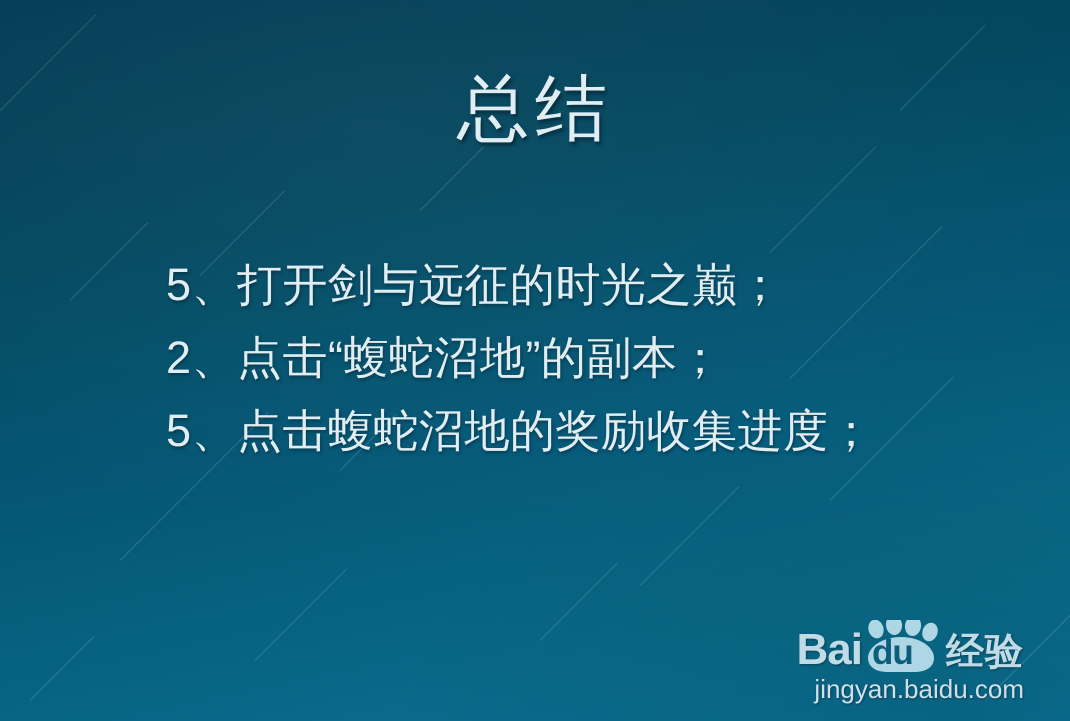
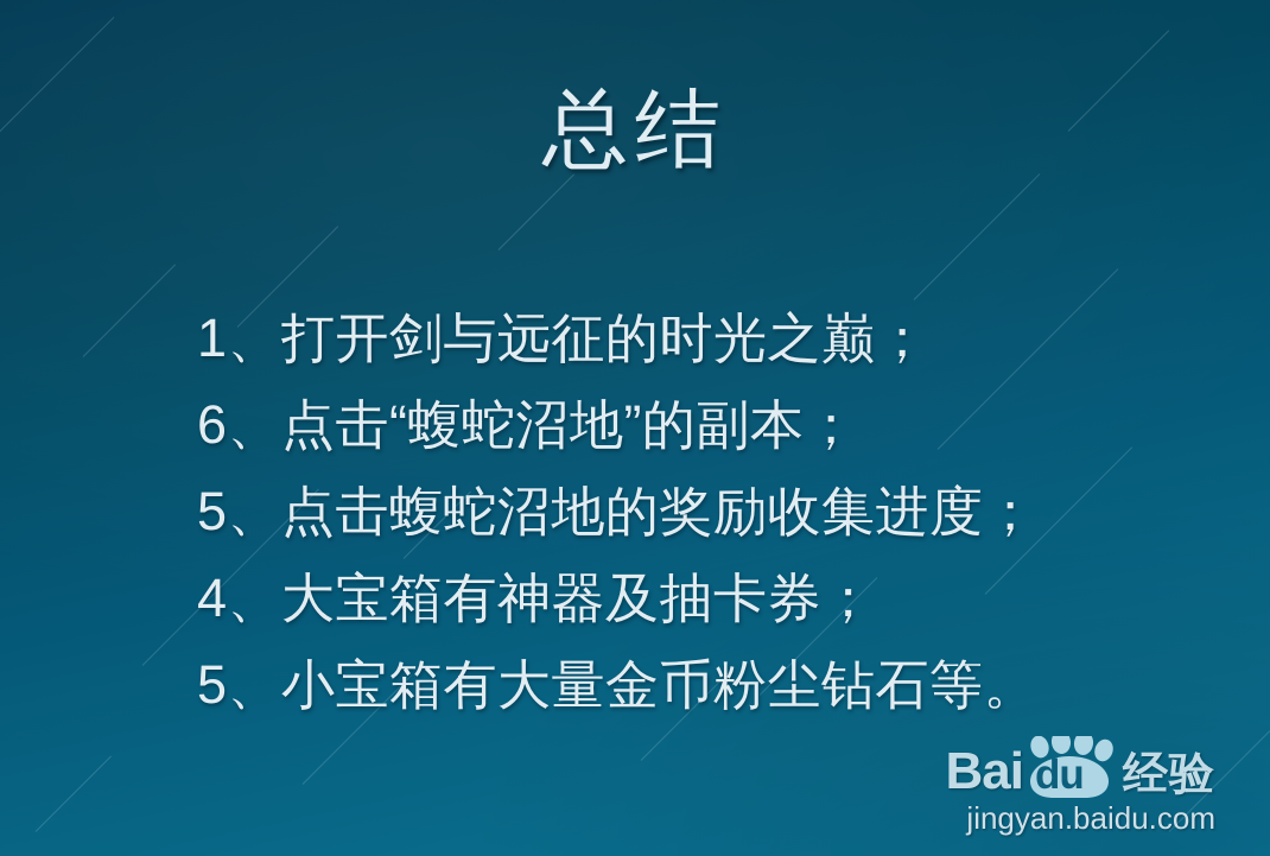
  总结
- 5、打开剑与远征的时光之巅；
+ 1、打开剑与远征的时光之巅；
- 2、点击“蝮蛇沼地”的副本；
+ 6、点击“蝮蛇沼地”的副本；
  5、点击蝮蛇沼地的奖励收集进度；
+ 4、大宝箱有神器及抽卡券；
+ 5、小宝箱有大量金币粉尘钻石等。
  Bai
  du
  经验
  jingyan.baidu.com
